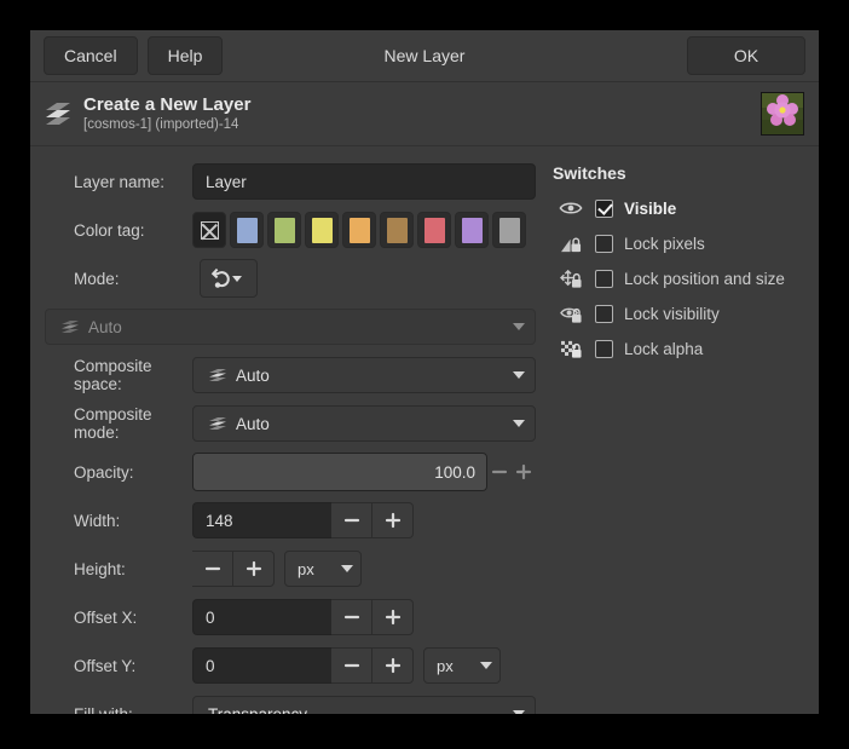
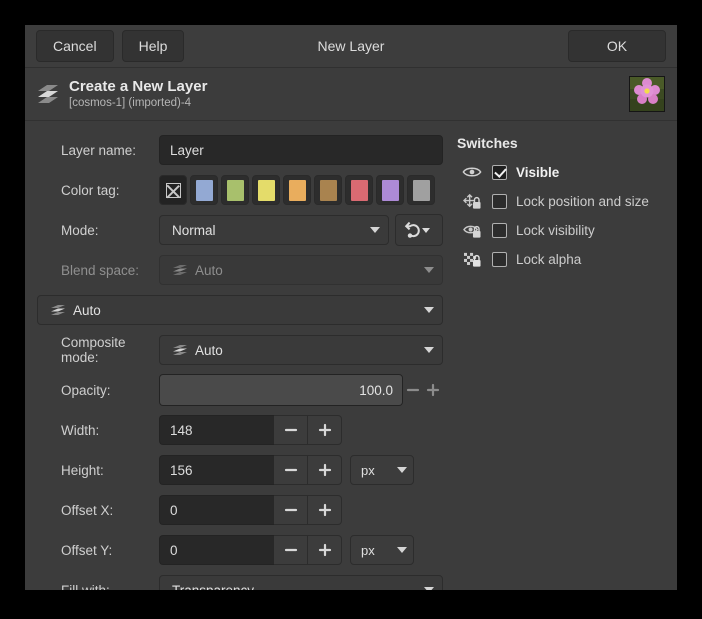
  Cancel
  Help
  New Layer
  OK
  Create a New Layer
- [cosmos-1] (imported)-14
+ [cosmos-1] (imported)-4
  Layer name:
  Layer
  Color tag:
  Mode:
+ Normal
+ Blend space:
  Auto
- Composite space:
  Auto
  Composite mode:
  Auto
  Opacity:
  100.0
  Width:
  148
  Height:
+ 156
  px
  Offset X:
  0
  Offset Y:
  0
  px
  Switches
  Visible
- Lock pixels
  Lock position and size
  Lock visibility
  Lock alpha
